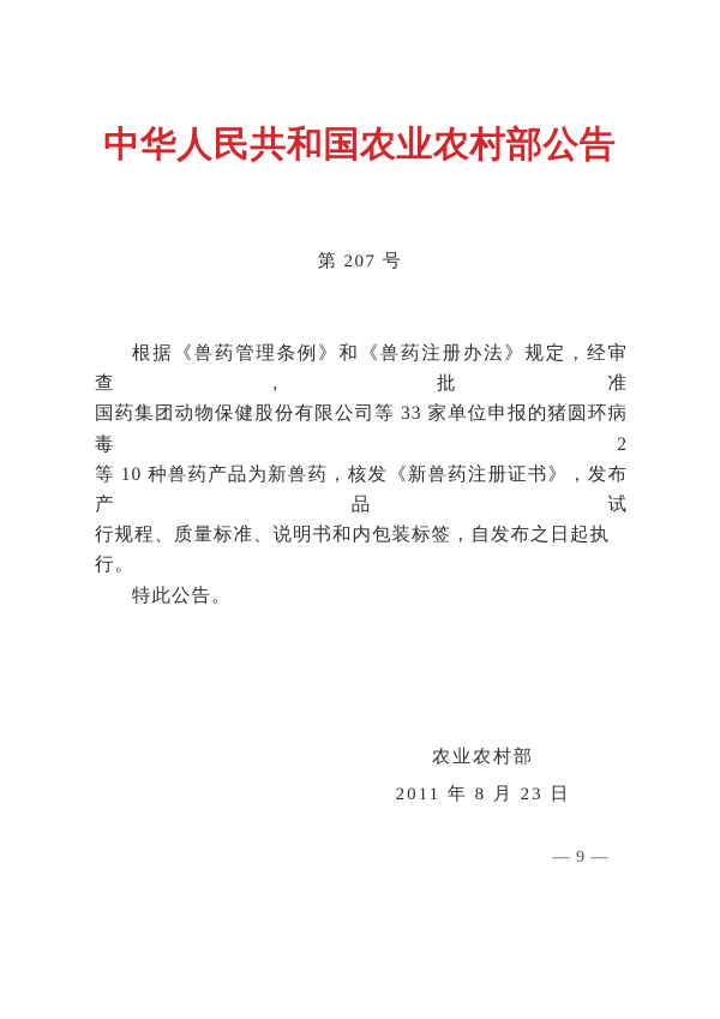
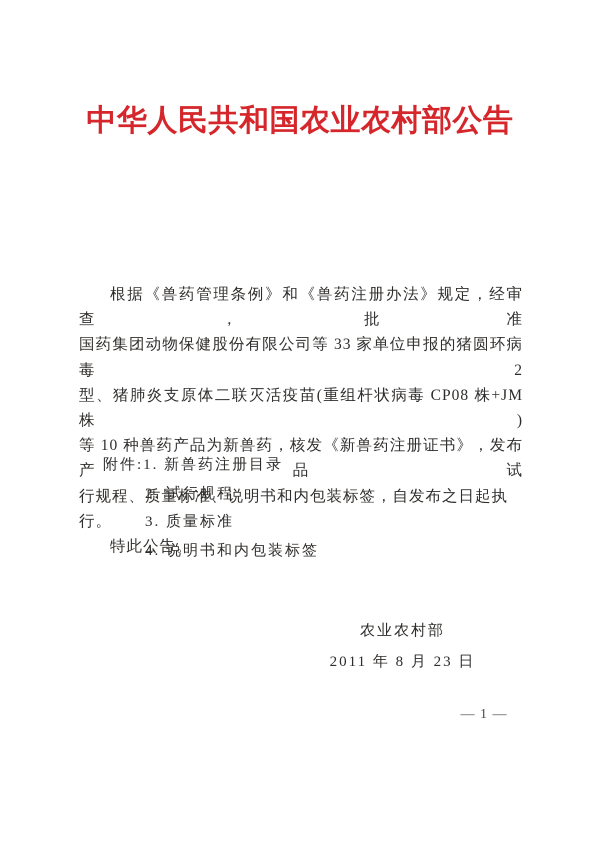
  中华人民共和国农业农村部公告
- 第 207 号
  根据《兽药管理条例》和《兽药注册办法》规定，经审查，批准
  国药集团动物保健股份有限公司等 33 家单位申报的猪圆环病毒 2
+ 型、猪肺炎支原体二联灭活疫苗(重组杆状病毒 CP08 株+JM 株)
  等 10 种兽药产品为新兽药，核发《新兽药注册证书》，发布产品试
  行规程、质量标准、说明书和内包装标签，自发布之日起执行。
  特此公告。
+ 附件:1. 新兽药注册目录
+ 2. 试行规程
+ 3. 质量标准
+ 4. 说明书和内包装标签
  农业农村部
  2011 年 8 月 23 日
- — 9 —
+ — 1 —
